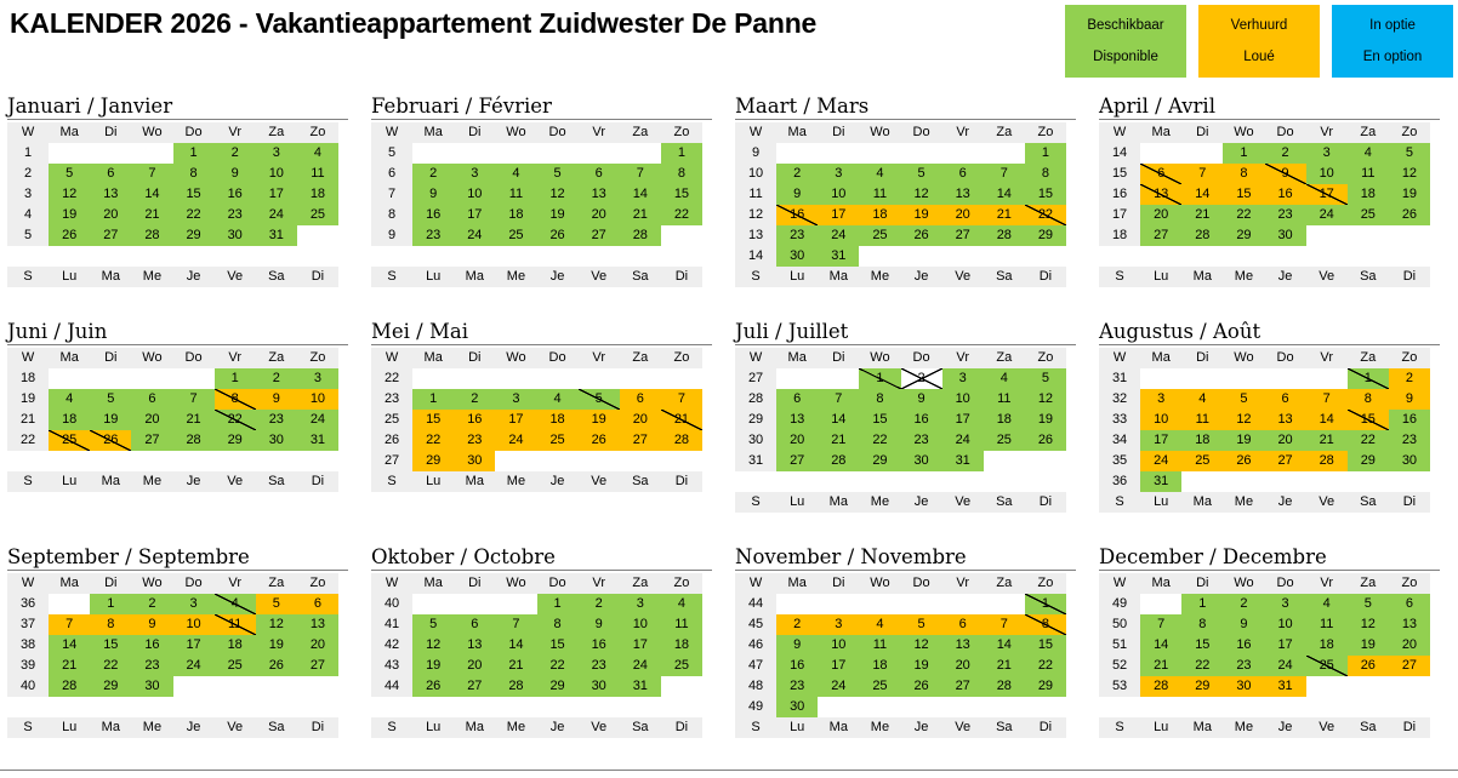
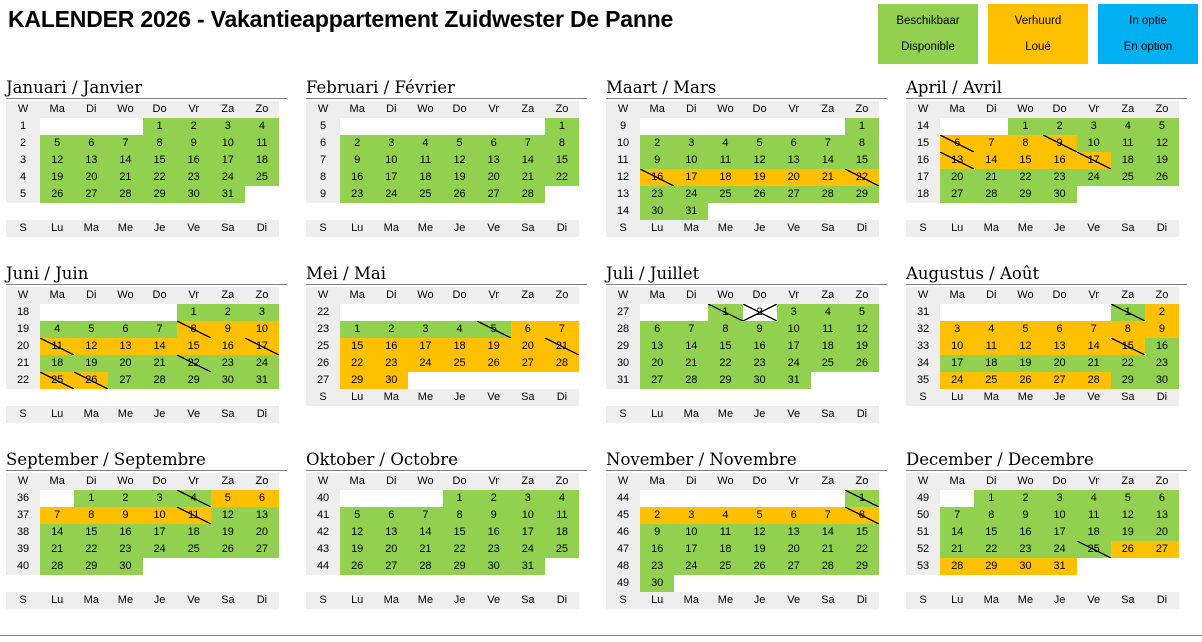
  KALENDER 2026 - Vakantieappartement Zuidwester De Panne
  Beschikbaar
  Disponible
  Verhuurd
  Loué
  In optie
  En option
  Januari / Janvier
  W	Ma	Di	Wo	Do	Vr	Za	Zo
  1				1	2	3	4
  2	5	6	7	8	9	10	11
  3	12	13	14	15	16	17	18
  4	19	20	21	22	23	24	25
  5	26	27	28	29	30	31
  S	Lu	Ma	Me	Je	Ve	Sa	Di
  Februari / Février
  W	Ma	Di	Wo	Do	Vr	Za	Zo
  5							1
  6	2	3	4	5	6	7	8
  7	9	10	11	12	13	14	15
  8	16	17	18	19	20	21	22
  9	23	24	25	26	27	28
  S	Lu	Ma	Me	Je	Ve	Sa	Di
  Maart / Mars
  W	Ma	Di	Wo	Do	Vr	Za	Zo
  9							1
  10	2	3	4	5	6	7	8
  11	9	10	11	12	13	14	15
  12	16	17	18	19	20	21	22
  13	23	24	25	26	27	28	29
  14	30	31
  S	Lu	Ma	Me	Je	Ve	Sa	Di
  April / Avril
  W	Ma	Di	Wo	Do	Vr	Za	Zo
  14			1	2	3	4	5
  15	6	7	8	9	10	11	12
  16	13	14	15	16	17	18	19
  17	20	21	22	23	24	25	26
  18	27	28	29	30
  S	Lu	Ma	Me	Je	Ve	Sa	Di
  Juni / Juin
  W	Ma	Di	Wo	Do	Vr	Za	Zo
  18					1	2	3
  19	4	5	6	7	8	9	10
+ 20	11	12	13	14	15	16	17
  21	18	19	20	21	22	23	24
  22	25	26	27	28	29	30	31
  S	Lu	Ma	Me	Je	Ve	Sa	Di
  Mei / Mai
  W	Ma	Di	Wo	Do	Vr	Za	Zo
  22
  23	1	2	3	4	5	6	7
  25	15	16	17	18	19	20	21
  26	22	23	24	25	26	27	28
  27	29	30
  S	Lu	Ma	Me	Je	Ve	Sa	Di
  Juli / Juillet
  W	Ma	Di	Wo	Do	Vr	Za	Zo
  27			1	2	3	4	5
  28	6	7	8	9	10	11	12
  29	13	14	15	16	17	18	19
  30	20	21	22	23	24	25	26
  31	27	28	29	30	31
  S	Lu	Ma	Me	Je	Ve	Sa	Di
  Augustus / Août
  W	Ma	Di	Wo	Do	Vr	Za	Zo
  31						1	2
  32	3	4	5	6	7	8	9
  33	10	11	12	13	14	15	16
  34	17	18	19	20	21	22	23
  35	24	25	26	27	28	29	30
- 36	31
  S	Lu	Ma	Me	Je	Ve	Sa	Di
  September / Septembre
  W	Ma	Di	Wo	Do	Vr	Za	Zo
  36		1	2	3	4	5	6
  37	7	8	9	10	11	12	13
  38	14	15	16	17	18	19	20
  39	21	22	23	24	25	26	27
  40	28	29	30
  S	Lu	Ma	Me	Je	Ve	Sa	Di
  Oktober / Octobre
  W	Ma	Di	Wo	Do	Vr	Za	Zo
  40				1	2	3	4
  41	5	6	7	8	9	10	11
  42	12	13	14	15	16	17	18
  43	19	20	21	22	23	24	25
  44	26	27	28	29	30	31
  S	Lu	Ma	Me	Je	Ve	Sa	Di
  November / Novembre
  W	Ma	Di	Wo	Do	Vr	Za	Zo
  44							1
  45	2	3	4	5	6	7	8
  46	9	10	11	12	13	14	15
  47	16	17	18	19	20	21	22
  48	23	24	25	26	27	28	29
  49	30
  S	Lu	Ma	Me	Je	Ve	Sa	Di
  December / Decembre
  W	Ma	Di	Wo	Do	Vr	Za	Zo
  49		1	2	3	4	5	6
  50	7	8	9	10	11	12	13
  51	14	15	16	17	18	19	20
  52	21	22	23	24	25	26	27
  53	28	29	30	31
  S	Lu	Ma	Me	Je	Ve	Sa	Di
